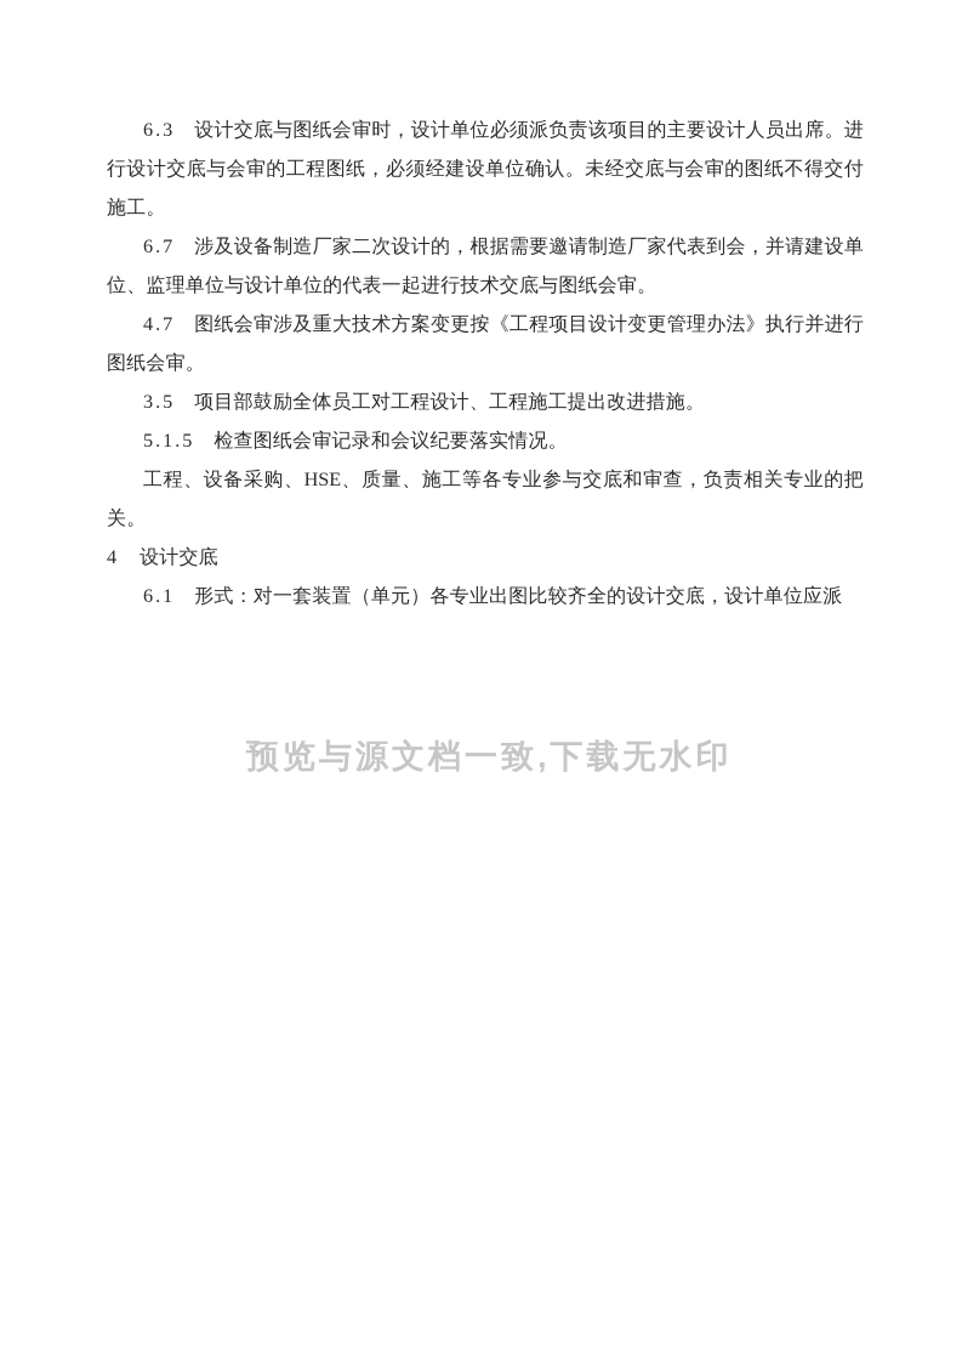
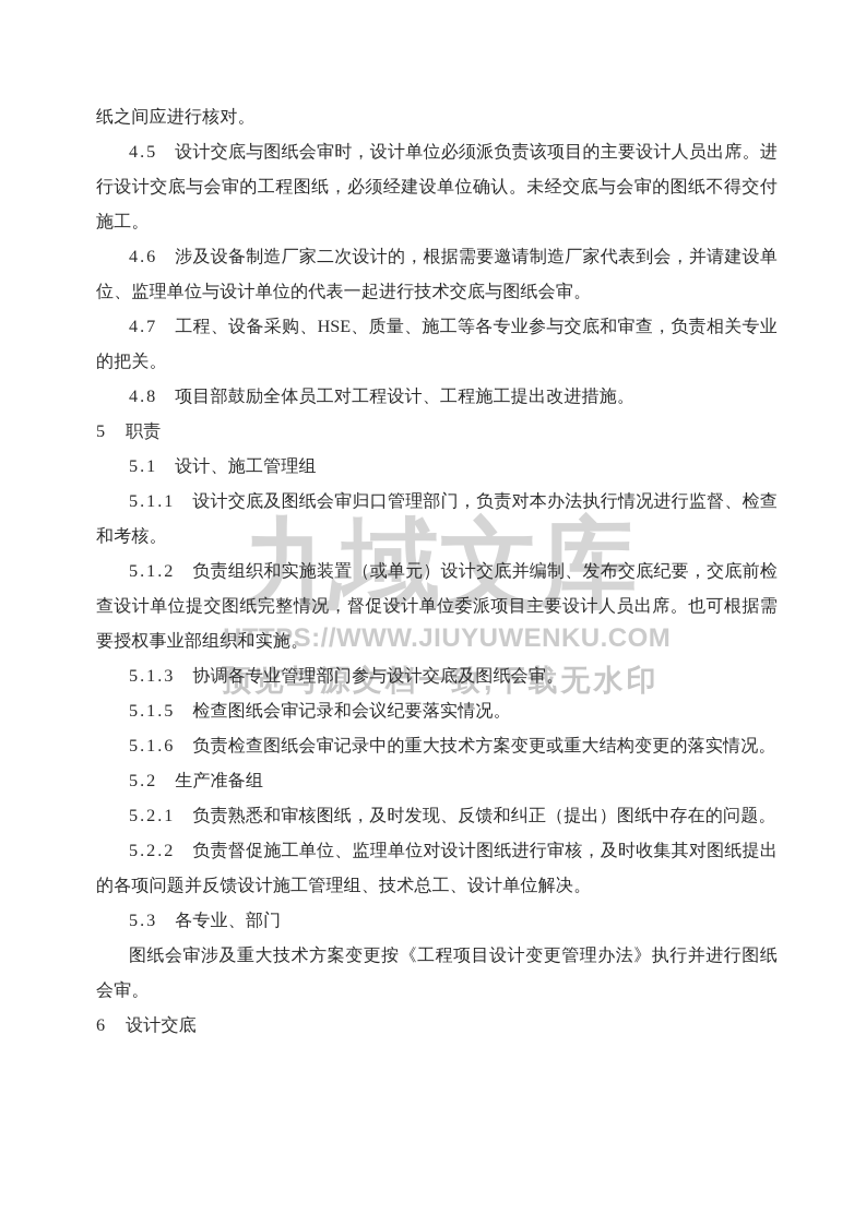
+ 九域文库
+ HTTPS://WWW.JIUYUWENKU.COM
  预览与源文档一致,下载无水印
+ 纸之间应进行核对。
- 6.3 设计交底与图纸会审时，设计单位必须派负责该项目的主要设计人员出席。进行设计交底与会审的工程图纸，必须经建设单位确认。未经交底与会审的图纸不得交付施工。
+ 4.5 设计交底与图纸会审时，设计单位必须派负责该项目的主要设计人员出席。进行设计交底与会审的工程图纸，必须经建设单位确认。未经交底与会审的图纸不得交付施工。
- 6.7 涉及设备制造厂家二次设计的，根据需要邀请制造厂家代表到会，并请建设单位、监理单位与设计单位的代表一起进行技术交底与图纸会审。
+ 4.6 涉及设备制造厂家二次设计的，根据需要邀请制造厂家代表到会，并请建设单位、监理单位与设计单位的代表一起进行技术交底与图纸会审。
- 4.7 图纸会审涉及重大技术方案变更按《工程项目设计变更管理办法》执行并进行图纸会审。
+ 4.7 工程、设备采购、HSE、质量、施工等各专业参与交底和审查，负责相关专业的把关。
- 3.5 项目部鼓励全体员工对工程设计、工程施工提出改进措施。
+ 4.8 项目部鼓励全体员工对工程设计、工程施工提出改进措施。
+ 5 职责
+ 5.1 设计、施工管理组
+ 5.1.1 设计交底及图纸会审归口管理部门，负责对本办法执行情况进行监督、检查和考核。
+ 5.1.2 负责组织和实施装置（或单元）设计交底并编制、发布交底纪要，交底前检查设计单位提交图纸完整情况，督促设计单位委派项目主要设计人员出席。也可根据需要授权事业部组织和实施。
+ 5.1.3 协调各专业管理部门参与设计交底及图纸会审。
  5.1.5 检查图纸会审记录和会议纪要落实情况。
+ 5.1.6 负责检查图纸会审记录中的重大技术方案变更或重大结构变更的落实情况。
+ 5.2 生产准备组
+ 5.2.1 负责熟悉和审核图纸，及时发现、反馈和纠正（提出）图纸中存在的问题。
+ 5.2.2 负责督促施工单位、监理单位对设计图纸进行审核，及时收集其对图纸提出的各项问题并反馈设计施工管理组、技术总工、设计单位解决。
+ 5.3 各专业、部门
- 工程、设备采购、HSE、质量、施工等各专业参与交底和审查，负责相关专业的把关。
+ 图纸会审涉及重大技术方案变更按《工程项目设计变更管理办法》执行并进行图纸会审。
- 4 设计交底
+ 6 设计交底
- 6.1 形式：对一套装置（单元）各专业出图比较齐全的设计交底，设计单位应派
